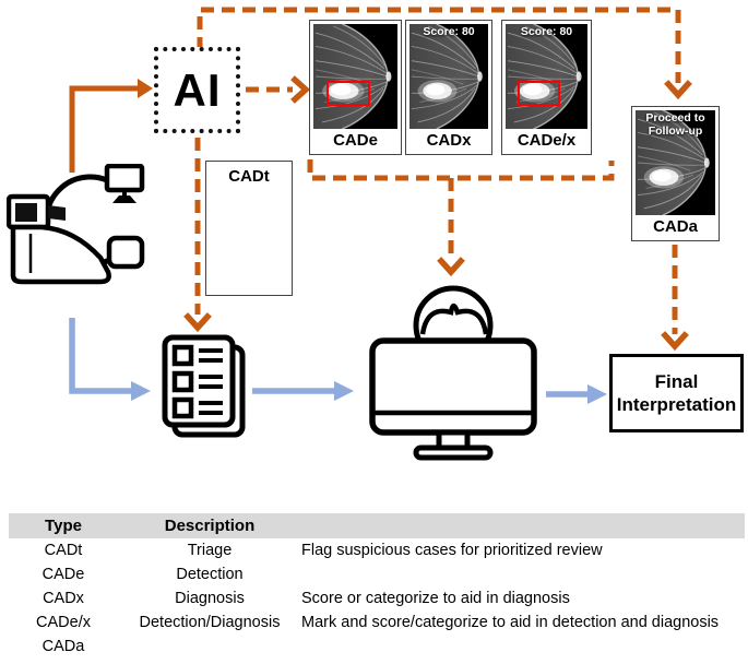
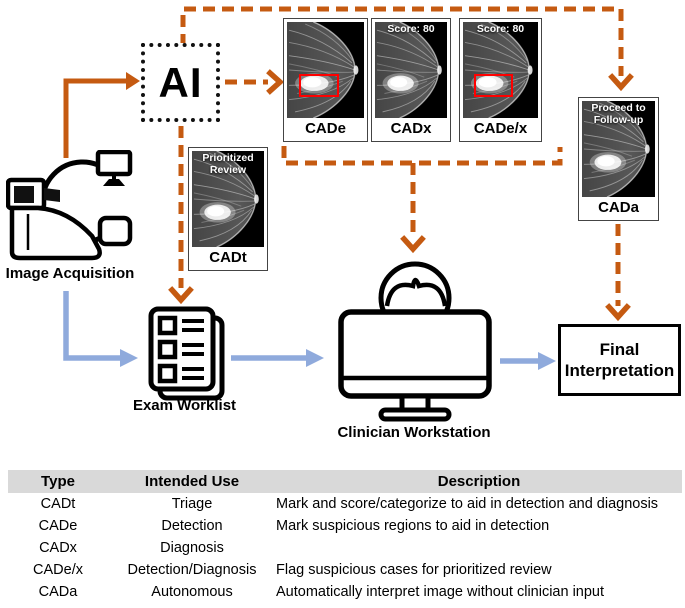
  AI
  CADe
  Score: 80
  CADx
  Score: 80
  CADe/x
  Proceed to Follow-up
  CADa
+ Prioritized Review
  CADt
+ Image Acquisition
+ Exam Worklist
+ Clinician Workstation
  Final Interpretation
  Type
+ Intended Use
  Description
  CADt
  Triage
- Flag suspicious cases for prioritized review
+ Mark and score/categorize to aid in detection and diagnosis
  CADe
  Detection
+ Mark suspicious regions to aid in detection
  CADx
  Diagnosis
- Score or categorize to aid in diagnosis
  CADe/x
  Detection/Diagnosis
- Mark and score/categorize to aid in detection and diagnosis
+ Flag suspicious cases for prioritized review
  CADa
+ Autonomous
+ Automatically interpret image without clinician input
